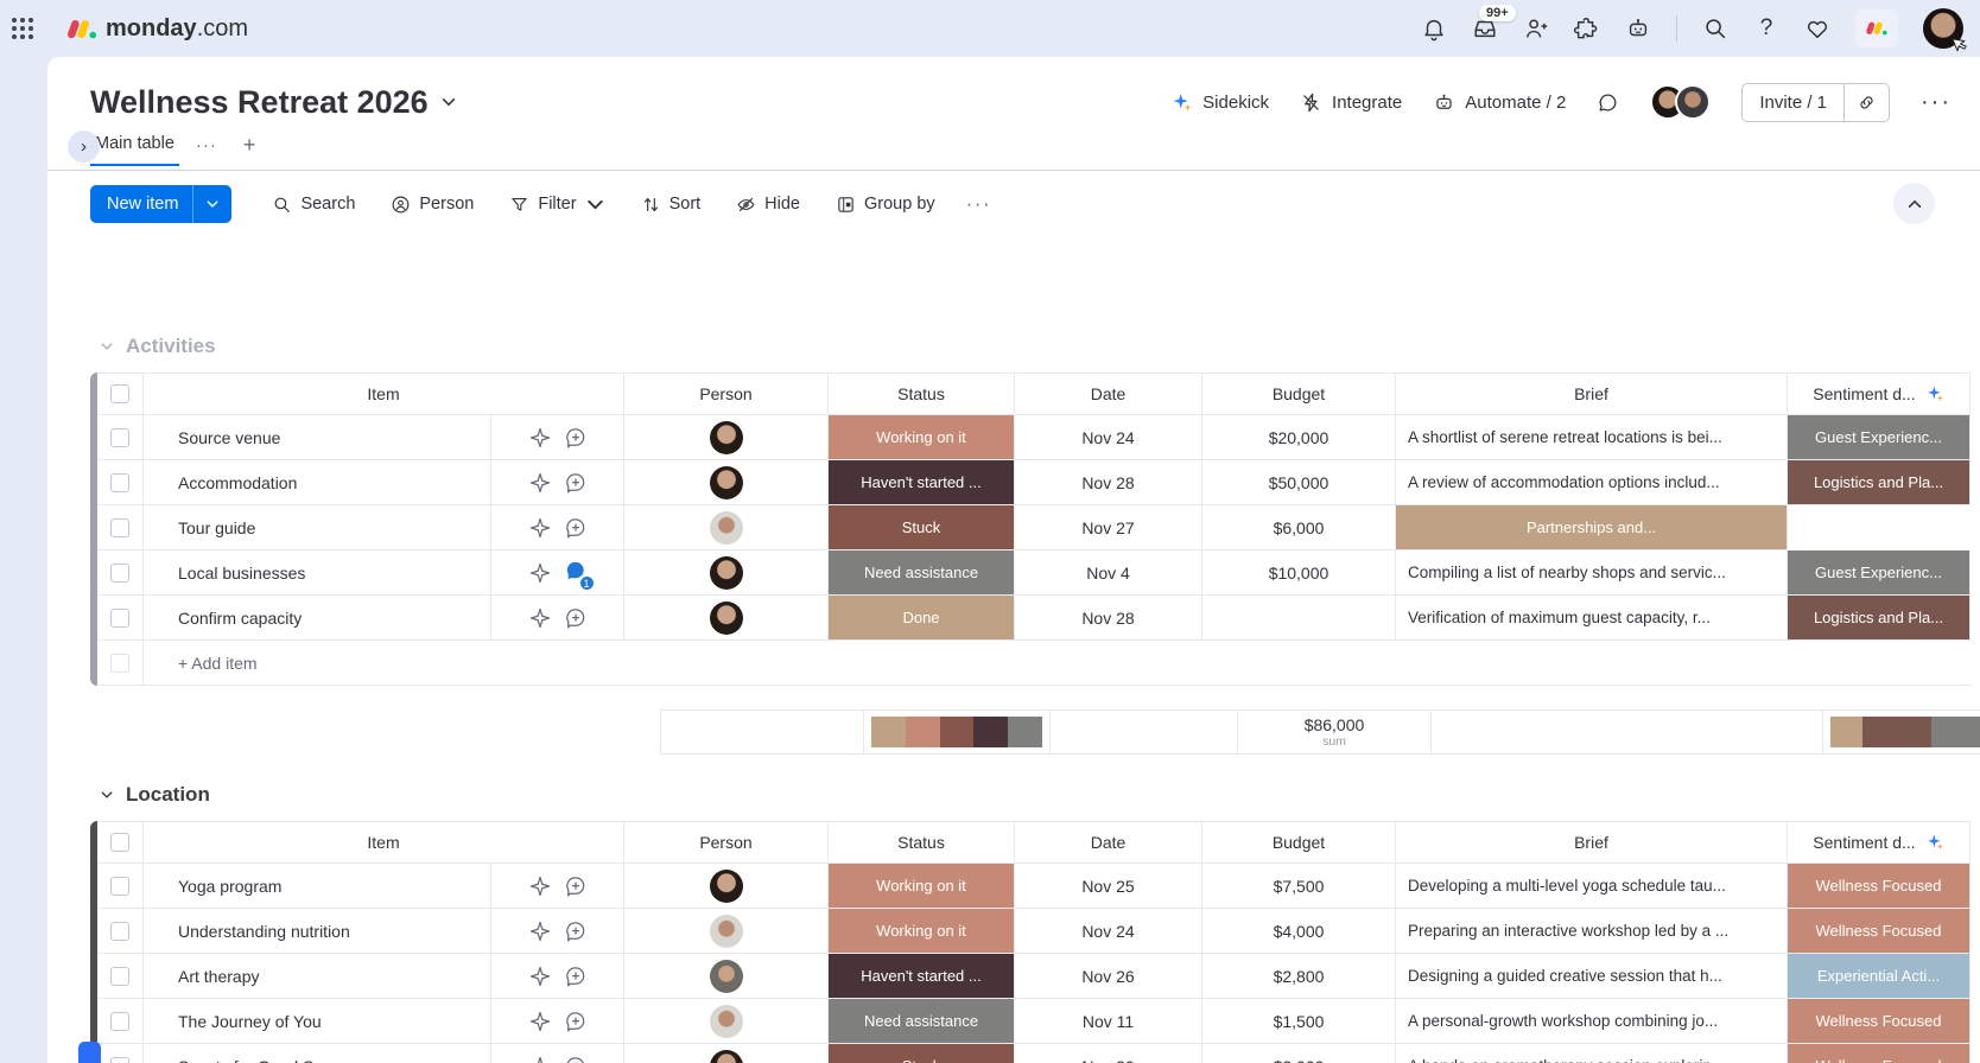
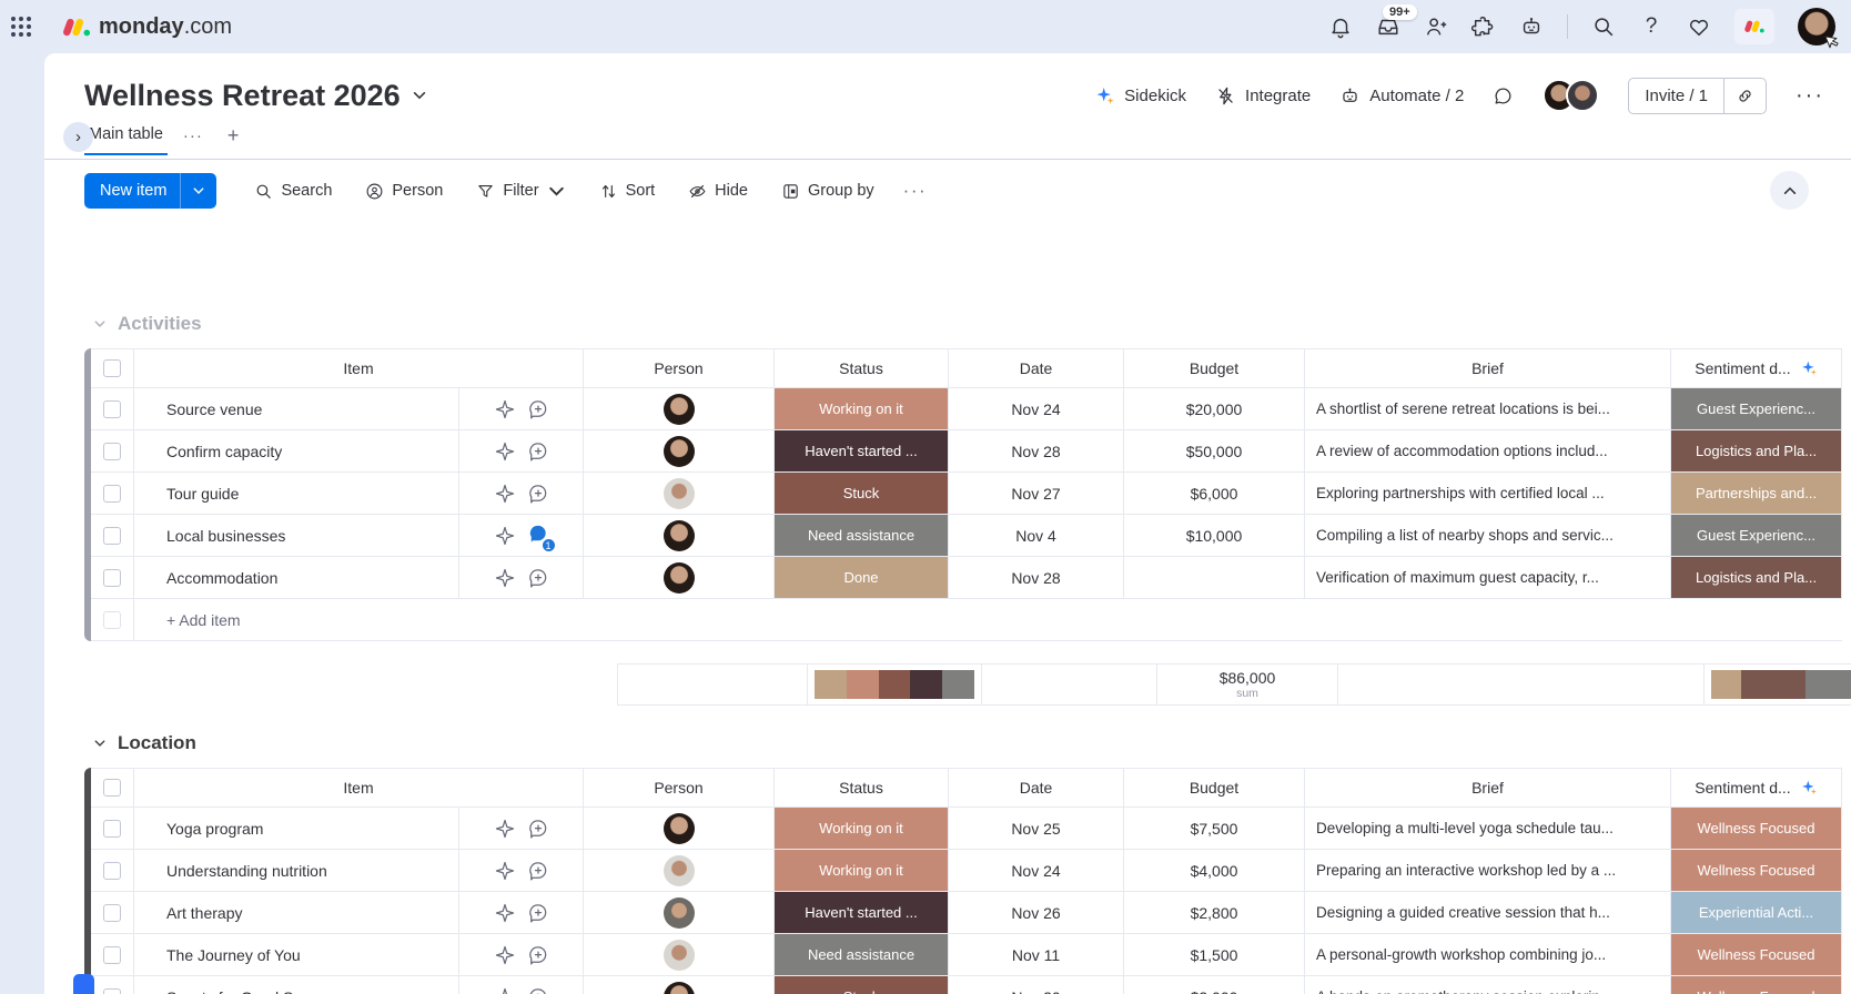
  monday.com
  99+
  ?
  ›
  Wellness Retreat 2026
  Sidekick
  Integrate
  Automate / 2
  Invite / 1
  ···
  Main table
  ···
  +
  New item
  Search
  Person
  Filter
  Sort
  Hide
  Group by
  ···
  Activities
  Item
  Person
  Status
  Date
  Budget
  Brief
  Sentiment d...
  Source venue
  Working on it
  Nov 24
  $20,000
  A shortlist of serene retreat locations is bei...
  Guest Experienc...
- Accommodation
+ Confirm capacity
  Haven't started ...
  Nov 28
  $50,000
  A review of accommodation options includ...
  Logistics and Pla...
  Tour guide
  Stuck
  Nov 27
  $6,000
+ Exploring partnerships with certified local ...
  Partnerships and...
  Local businesses
  1
  Need assistance
  Nov 4
  $10,000
  Compiling a list of nearby shops and servic...
  Guest Experienc...
- Confirm capacity
+ Accommodation
  Done
  Nov 28
  Verification of maximum guest capacity, r...
  Logistics and Pla...
  + Add item
  $86,000
  sum
  Location
  Item
  Person
  Status
  Date
  Budget
  Brief
  Sentiment d...
  Yoga program
  Working on it
  Nov 25
  $7,500
  Developing a multi-level yoga schedule tau...
  Wellness Focused
  Understanding nutrition
  Working on it
  Nov 24
  $4,000
  Preparing an interactive workshop led by a ...
  Wellness Focused
  Art therapy
  Haven't started ...
  Nov 26
  $2,800
  Designing a guided creative session that h...
  Experiential Acti...
  The Journey of You
  Need assistance
  Nov 11
  $1,500
  A personal-growth workshop combining jo...
  Wellness Focused
